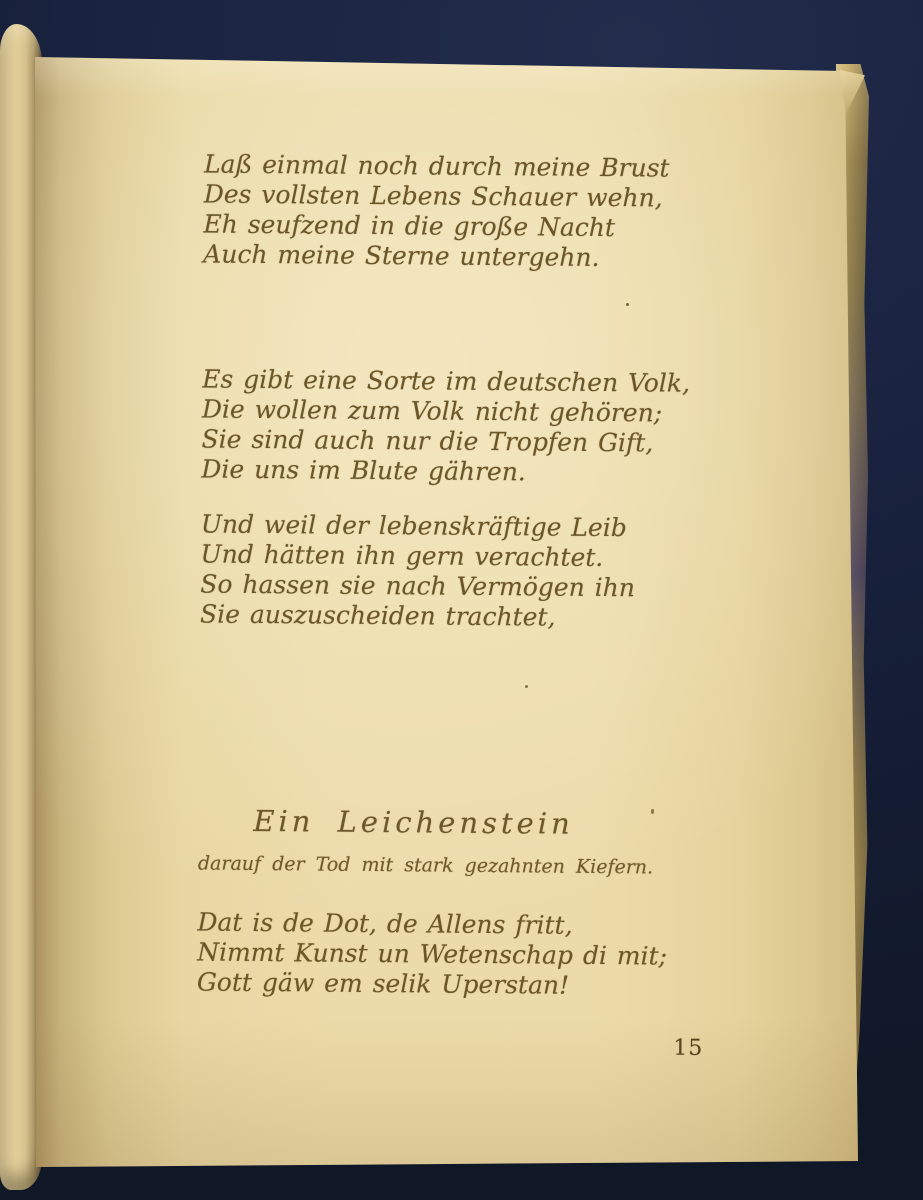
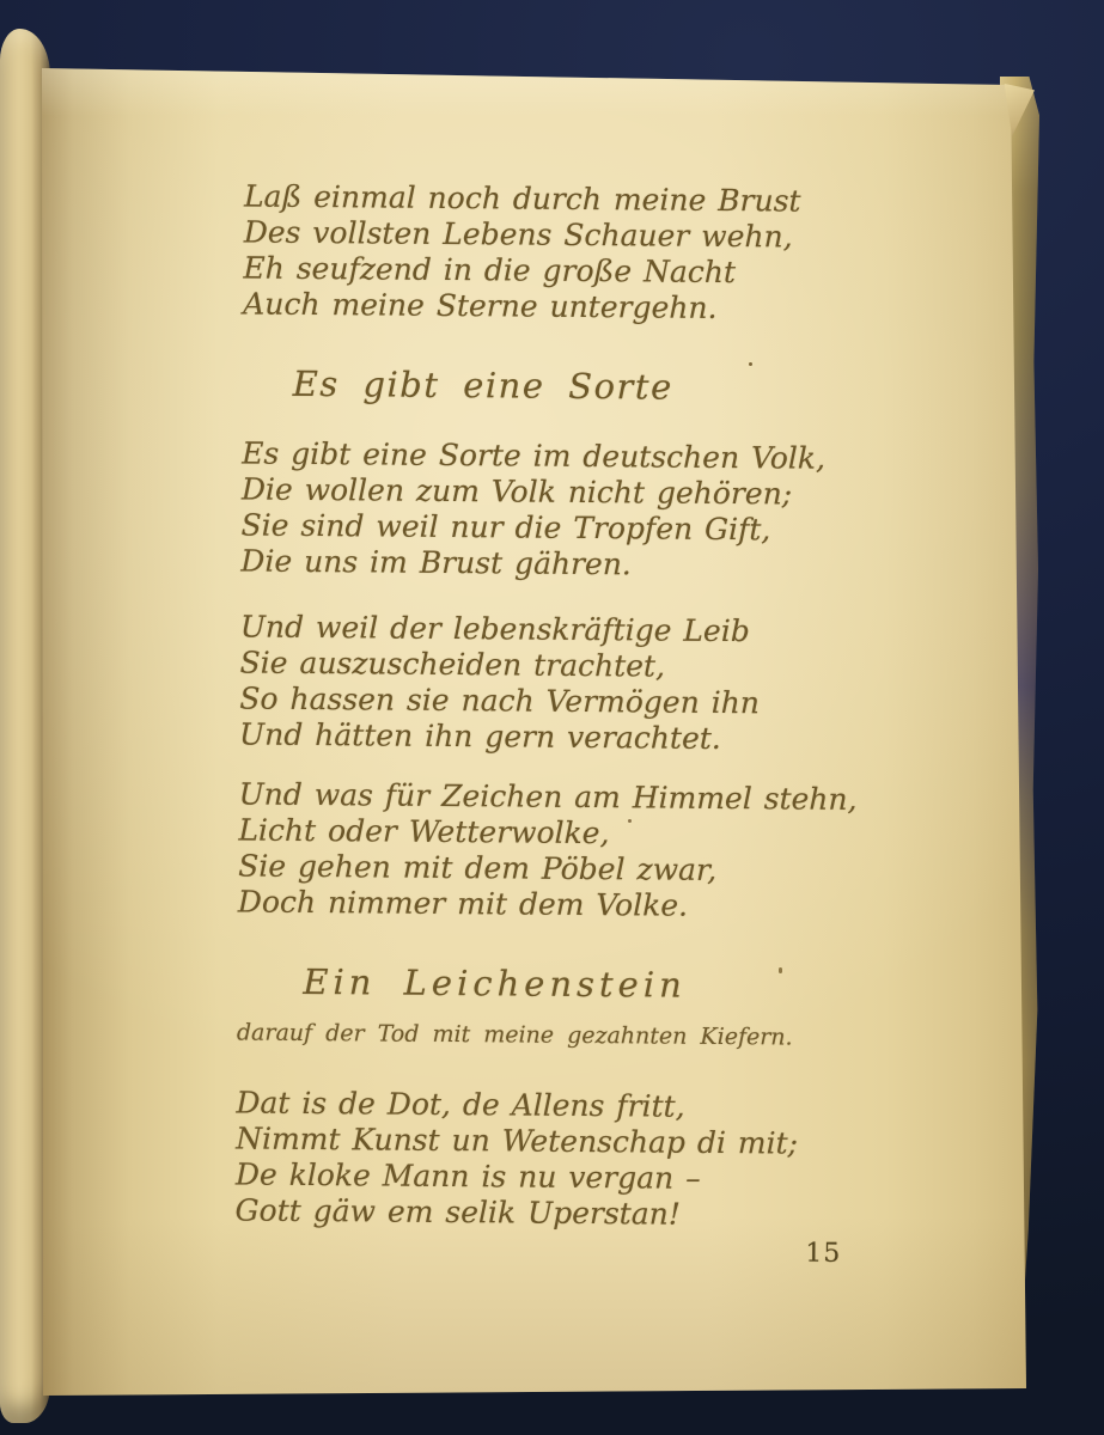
  Laß einmal noch durch meine Brust
  Des vollsten Lebens Schauer wehn,
  Eh seufzend in die große Nacht
  Auch meine Sterne untergehn.
+ Es gibt eine Sorte
  Es gibt eine Sorte im deutschen Volk,
  Die wollen zum Volk nicht gehören;
- Sie sind auch nur die Tropfen Gift,
+ Sie sind weil nur die Tropfen Gift,
- Die uns im Blute gähren.
+ Die uns im Brust gähren.
  Und weil der lebenskräftige Leib
- Und hätten ihn gern verachtet.
+ Sie auszuscheiden trachtet,
  So hassen sie nach Vermögen ihn
- Sie auszuscheiden trachtet,
+ Und hätten ihn gern verachtet.
+ Und was für Zeichen am Himmel stehn,
+ Licht oder Wetterwolke,
+ Sie gehen mit dem Pöbel zwar,
+ Doch nimmer mit dem Volke.
  Ein Leichenstein
- darauf der Tod mit stark gezahnten Kiefern.
+ darauf der Tod mit meine gezahnten Kiefern.
  Dat is de Dot, de Allens fritt,
  Nimmt Kunst un Wetenschap di mit;
+ De kloke Mann is nu vergan –
  Gott gäw em selik Uperstan!
  15
